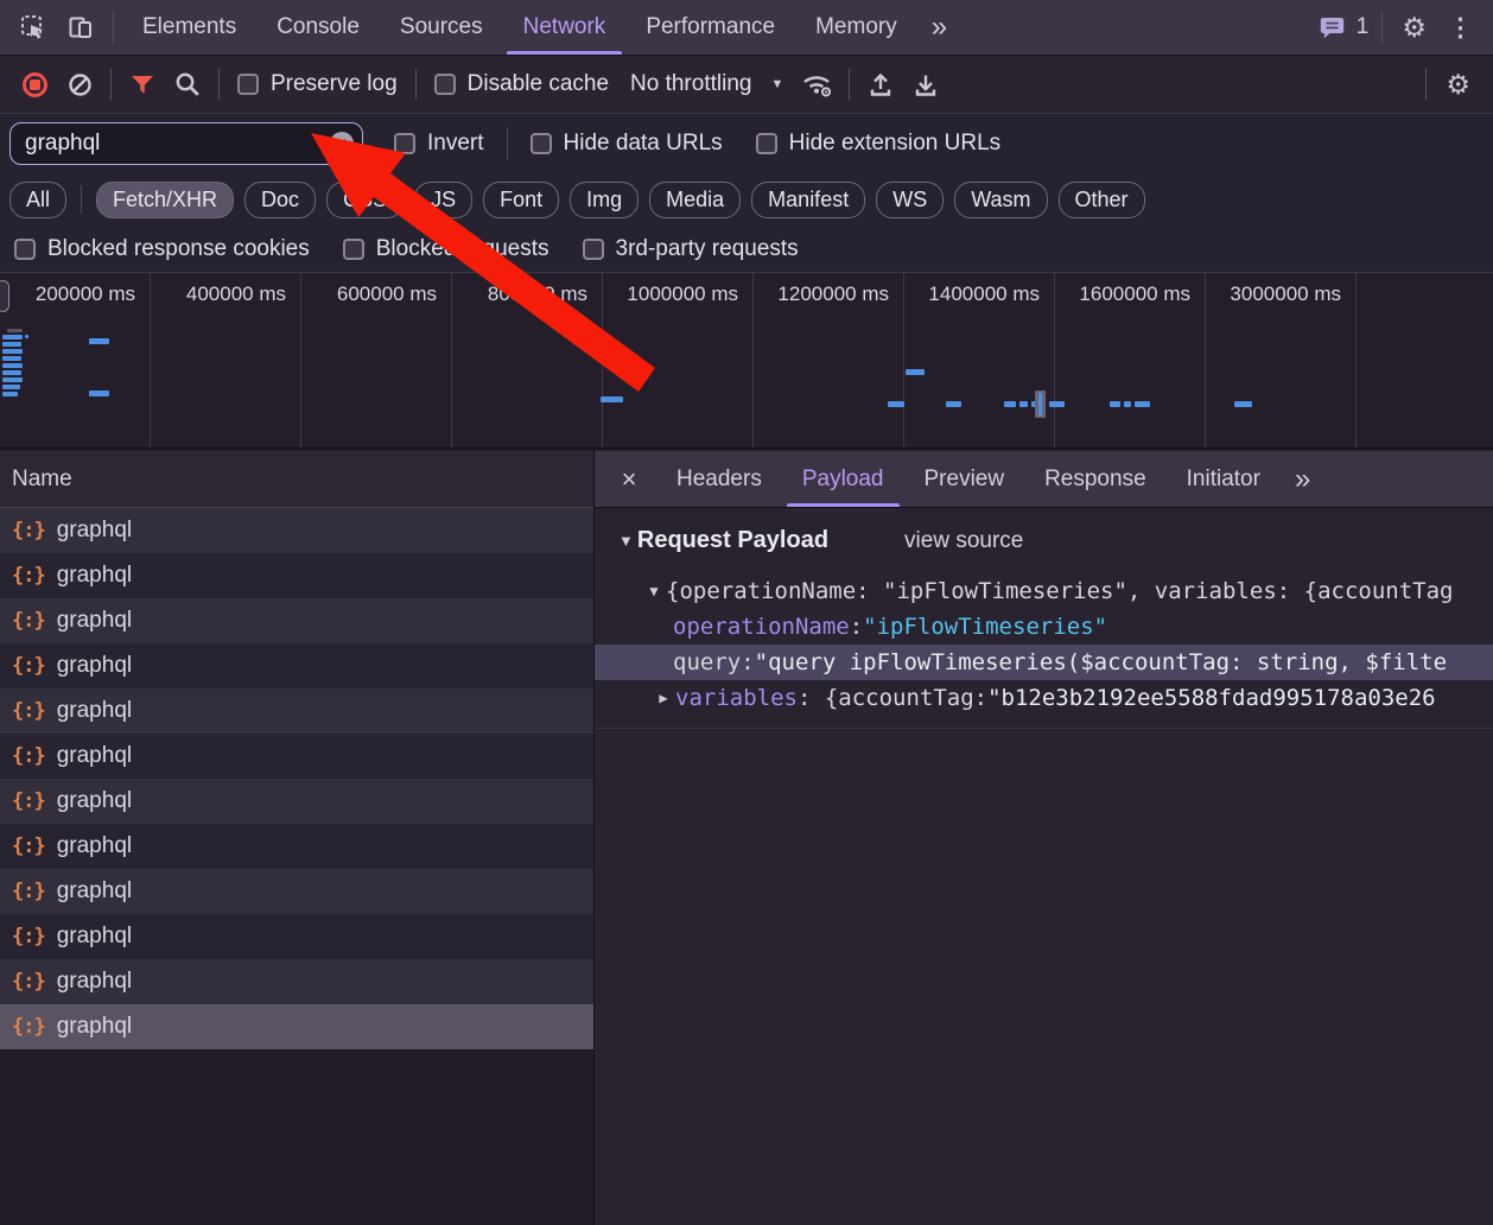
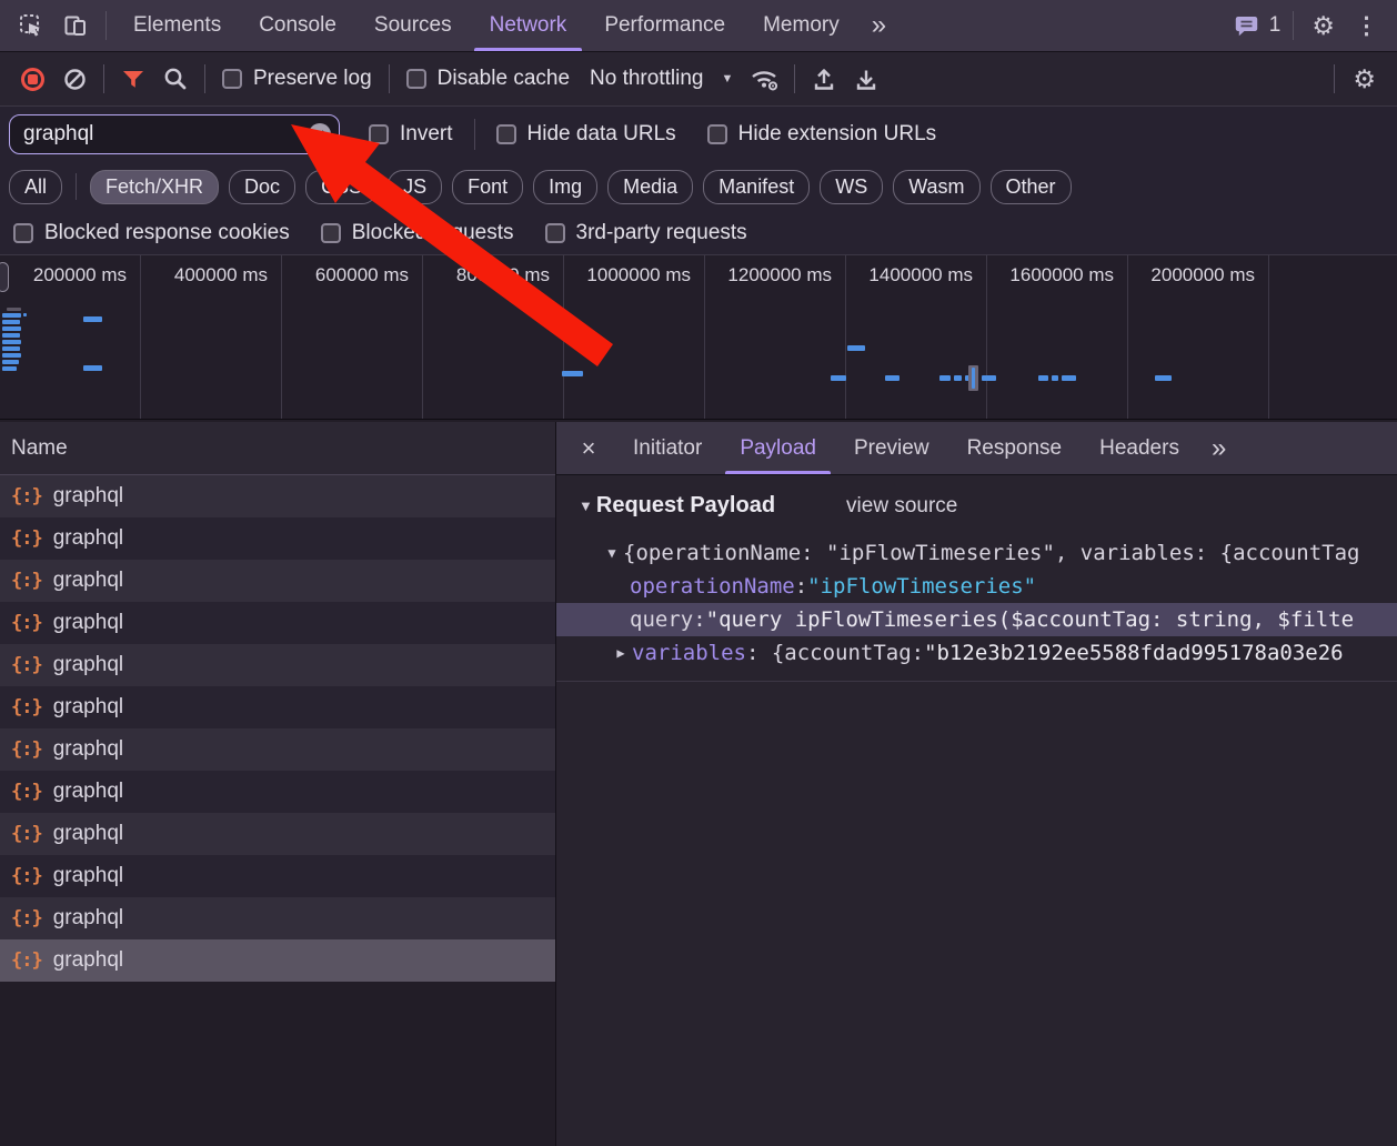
  Elements
  Console
  Sources
  Network
  Performance
  Memory
  »
  1
  ⚙
  ⋮
  Preserve log
  Disable cache
  No throttling
  ▼
  ⚙
  graphql
  Invert
  Hide data URLs
  Hide extension URLs
  All
  Fetch/XHR
  Doc
  JS
  Font
  Img
  Media
  Manifest
  WS
  Wasm
  Other
  Blocked response cookies
  Blockeuests
  3rd-party requests
  200000 ms
  400000 ms
  600000 ms
  1000000 ms
  1200000 ms
  1400000 ms
  1600000 ms
- 3000000 ms
+ 2000000 ms
  Name
  {:}
  graphql
  {:}
  graphql
  {:}
  graphql
  {:}
  graphql
  {:}
  graphql
  {:}
  graphql
  {:}
  graphql
  {:}
  graphql
  {:}
  graphql
  {:}
  graphql
  {:}
  graphql
  {:}
  graphql
  ×
- Headers
+ Initiator
  Payload
  Preview
  Response
- Initiator
+ Headers
  »
  ▼
  Request Payload
  view source
  ▼
  {operationName: "ipFlowTimeseries", variables: {accountTag
  operationName
  :
  "ipFlowTimeseries"
  query
  :
  "query ipFlowTimeseries($accountTag: string, $filte
  ▶
  variables
  : {accountTag:
  "b12e3b2192ee5588fdad995178a03e26
